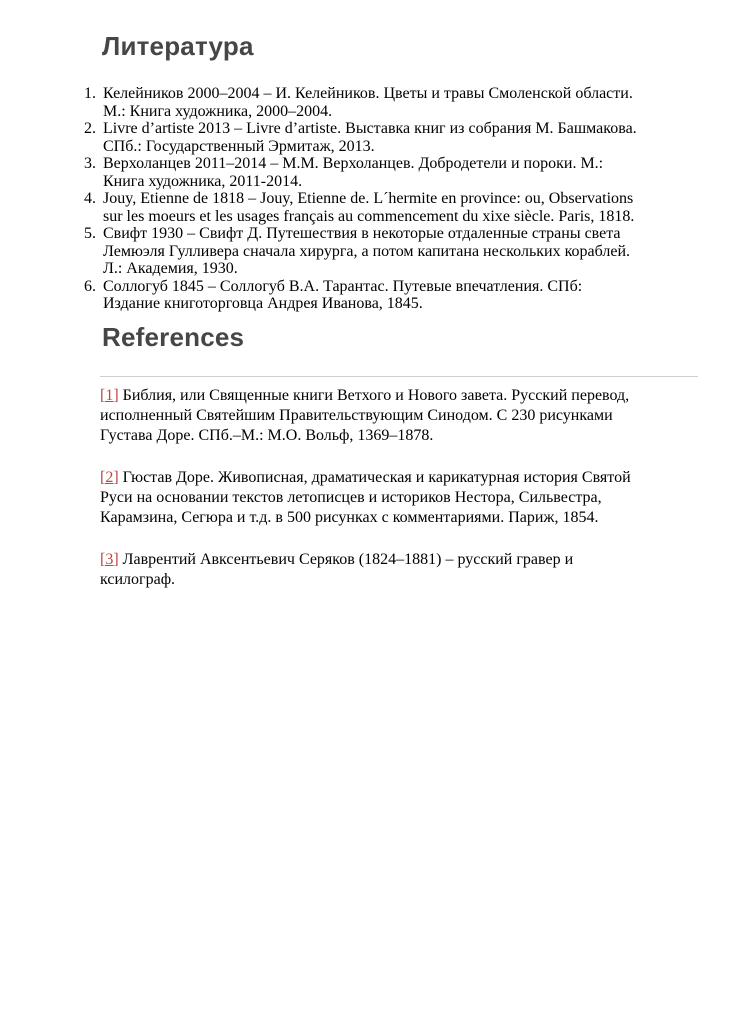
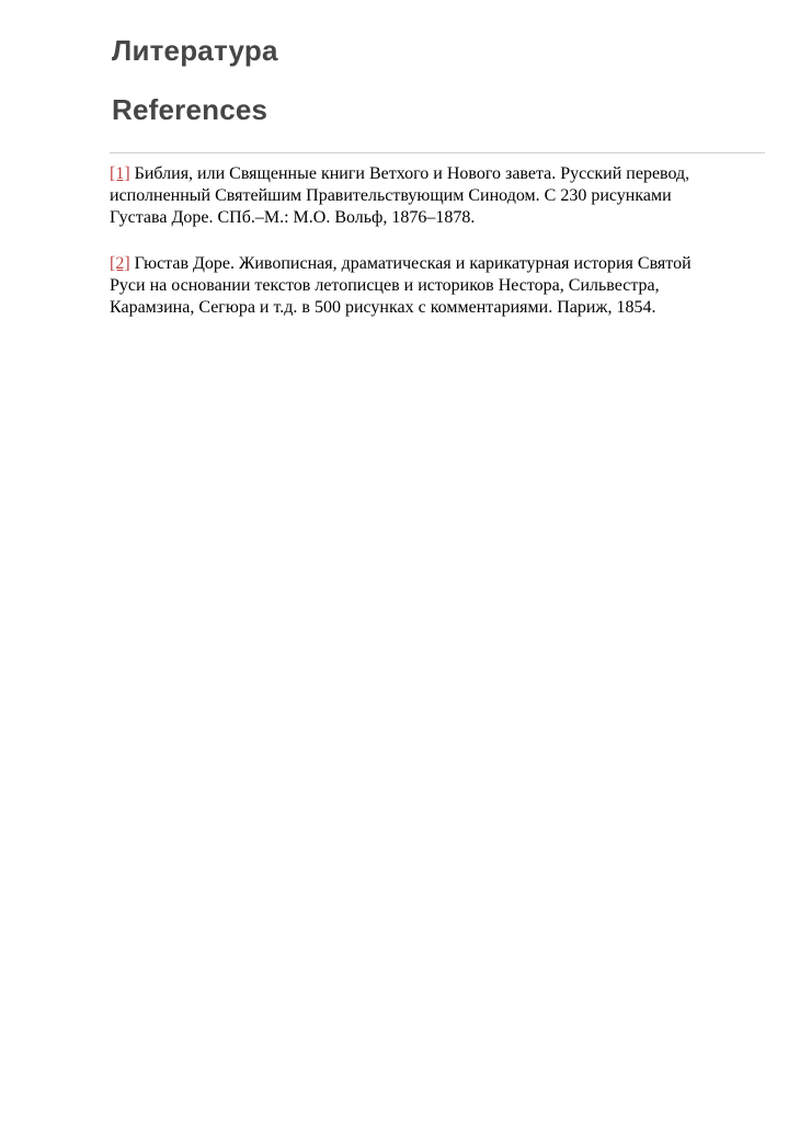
  Литература
- Келейников 2000–2004 – И. Келейников. Цветы и травы Смоленской области. М.: Книга художника, 2000–2004.
- Livre d’artiste 2013 – Livre d’artiste. Выставка книг из собрания М. Башмакова. СПб.: Государственный Эрмитаж, 2013.
- Верхоланцев 2011–2014 – М.М. Верхоланцев. Добродетели и пороки. М.: Книга художника, 2011-2014.
- Jouy, Etienne de 1818 – Jouy, Etienne de. L´hermite en province: ou, Observations sur les moeurs et les usages français au commencement du xixe siècle. Paris, 1818.
- Свифт 1930 – Свифт Д. Путешествия в некоторые отдаленные страны света Лемюэля Гулливера сначала хирурга, а потом капитана нескольких кораблей. Л.: Академия, 1930.
- Соллогуб 1845 – Соллогуб В.А. Тарантас. Путевые впечатления. СПб: Издание книготорговца Андрея Иванова, 1845.
  References
- [1] Библия, или Священные книги Ветхого и Нового завета. Русский перевод, исполненный Святейшим Правительствующим Синодом. С 230 рисунками Густава Доре. СПб.–М.: М.О. Вольф, 1369–1878.
+ [1] Библия, или Священные книги Ветхого и Нового завета. Русский перевод, исполненный Святейшим Правительствующим Синодом. С 230 рисунками Густава Доре. СПб.–М.: М.О. Вольф, 1876–1878.
  [2] Гюстав Доре. Живописная, драматическая и карикатурная история Святой Руси на основании текстов летописцев и историков Нестора, Сильвестра, Карамзина, Сегюра и т.д. в 500 рисунках с комментариями. Париж, 1854.
- [3] Лаврентий Авксентьевич Серяков (1824–1881) – русский гравер и ксилограф.
